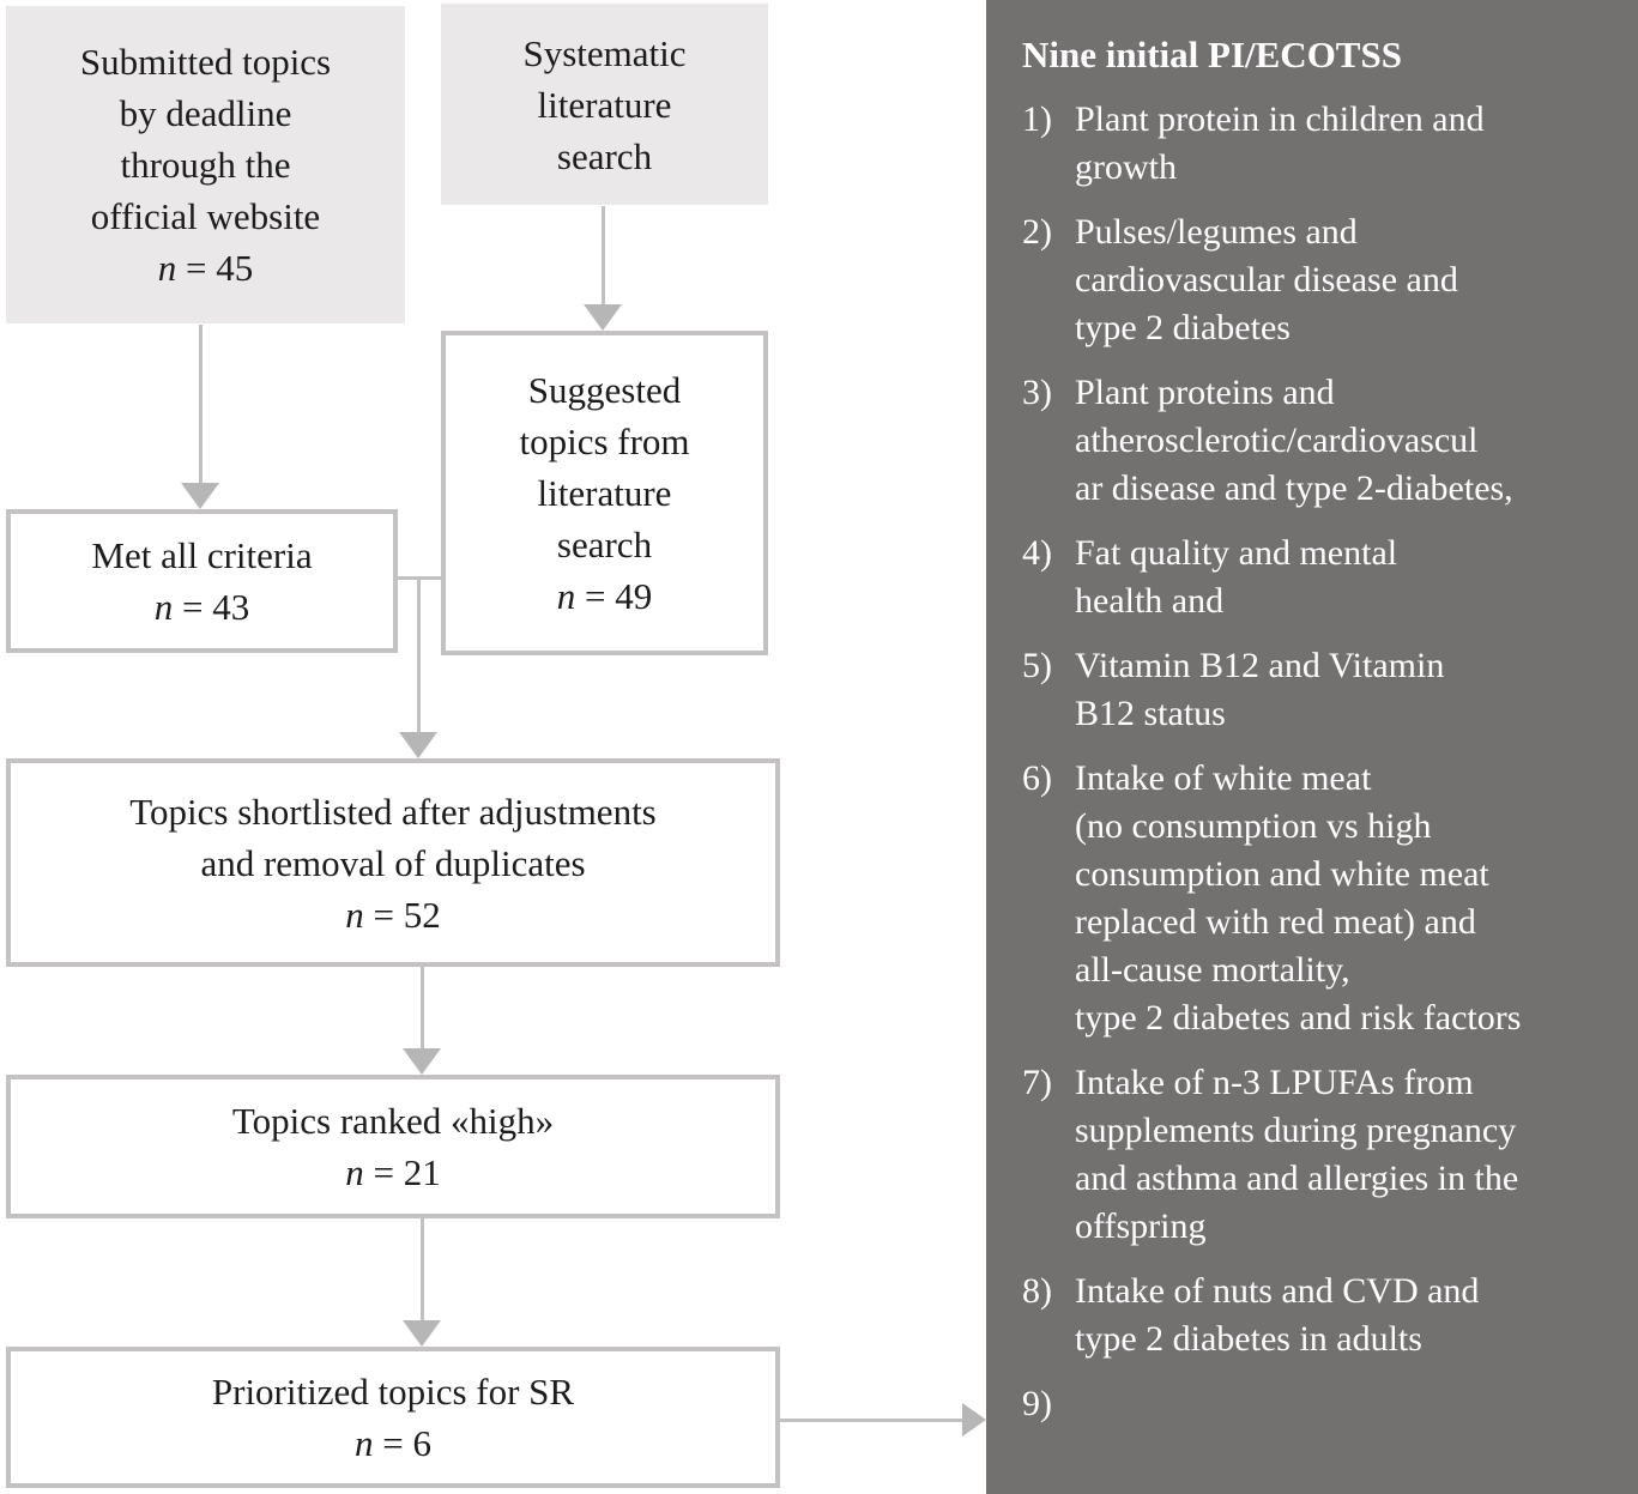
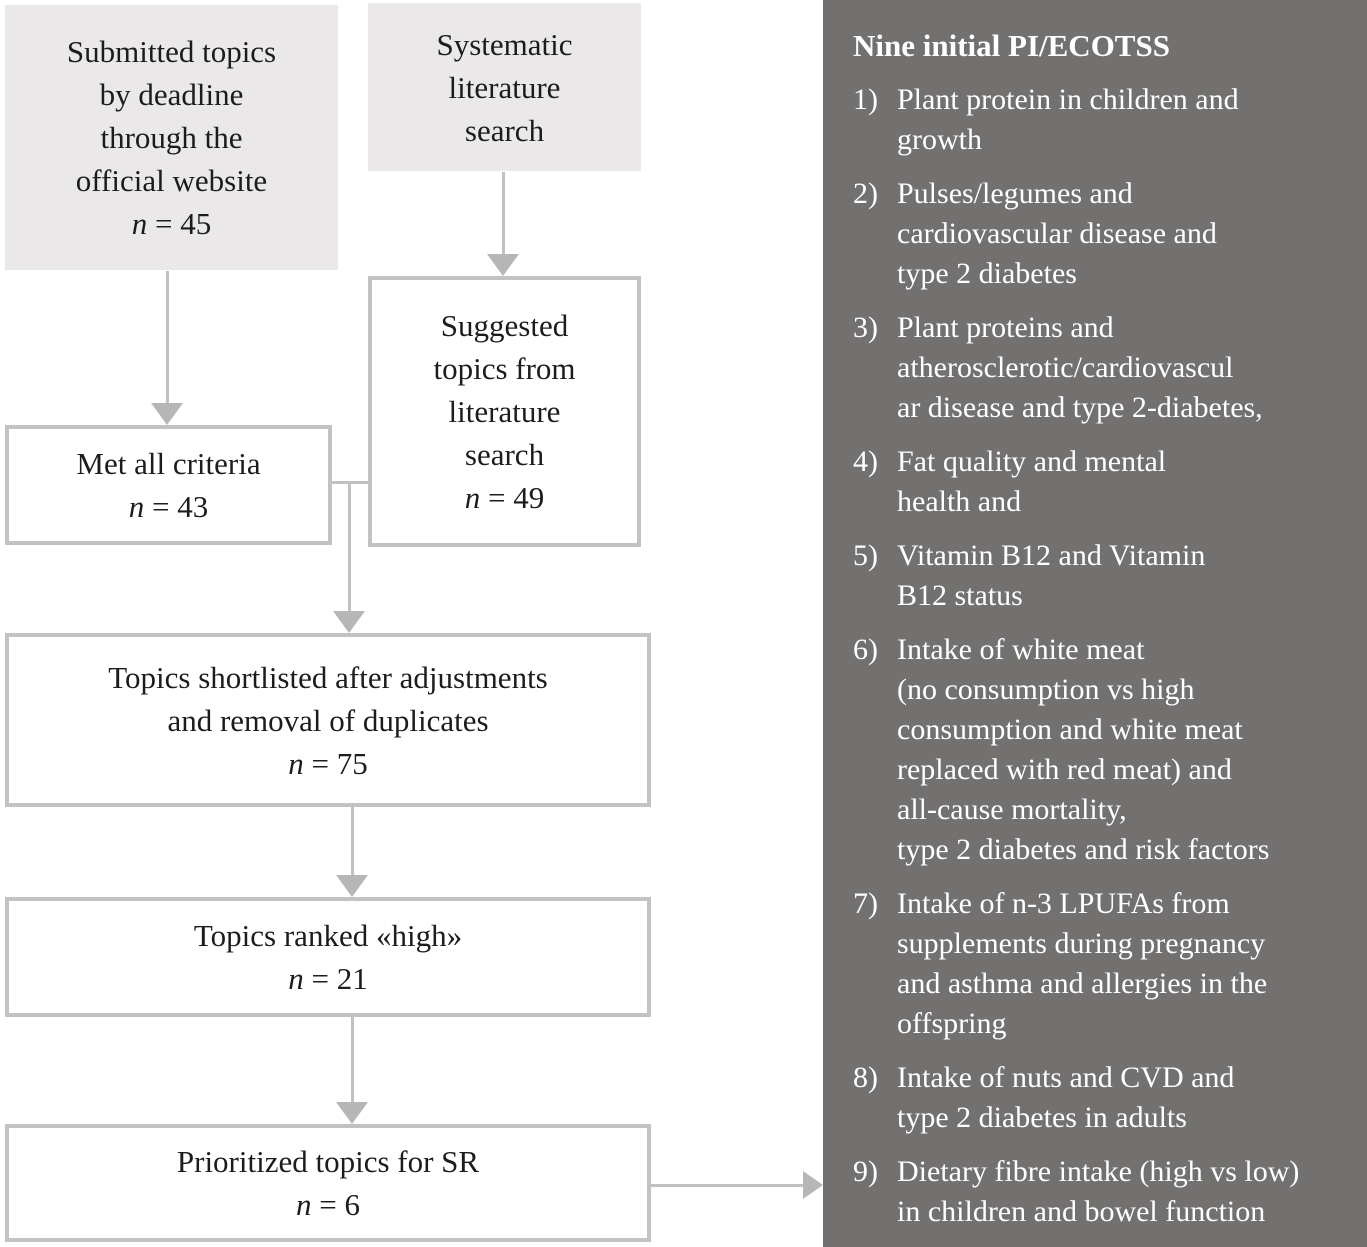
  Submitted topics
  by deadline
  through the
  official website
  n = 45
  Systematic
  literature
  search
  Suggested
  topics from
  literature
  search
  n = 49
  Met all criteria
  n = 43
  Topics shortlisted after adjustments
  and removal of duplicates
- n = 52
+ n = 75
  Topics ranked «high»
  n = 21
  Prioritized topics for SR
  n = 6
  Nine initial PI/ECOTSS
  1)
  Plant protein in children and
  growth
  2)
  Pulses/legumes and
  cardiovascular disease and
  type 2 diabetes
  3)
  Plant proteins and
  atherosclerotic/cardiovascul
  ar disease and type 2-diabetes,
  4)
  Fat quality and mental
  health and
  5)
  Vitamin B12 and Vitamin
  B12 status
  6)
  Intake of white meat
  (no consumption vs high
  consumption and white meat
  replaced with red meat) and
  all-cause mortality,
  type 2 diabetes and risk factors
  7)
  Intake of n-3 LPUFAs from
  supplements during pregnancy
  and asthma and allergies in the
  offspring
  8)
  Intake of nuts and CVD and
  type 2 diabetes in adults
  9)
+ Dietary fibre intake (high vs low)
+ in children and bowel function
